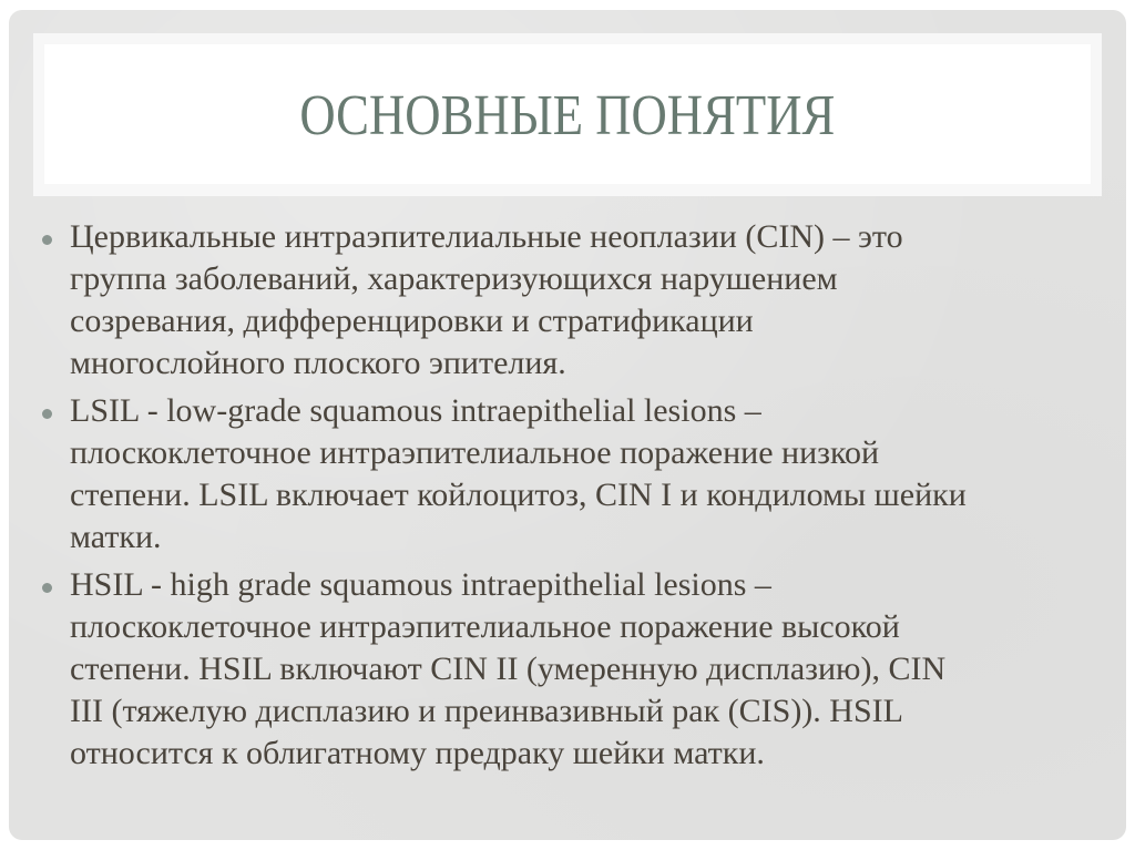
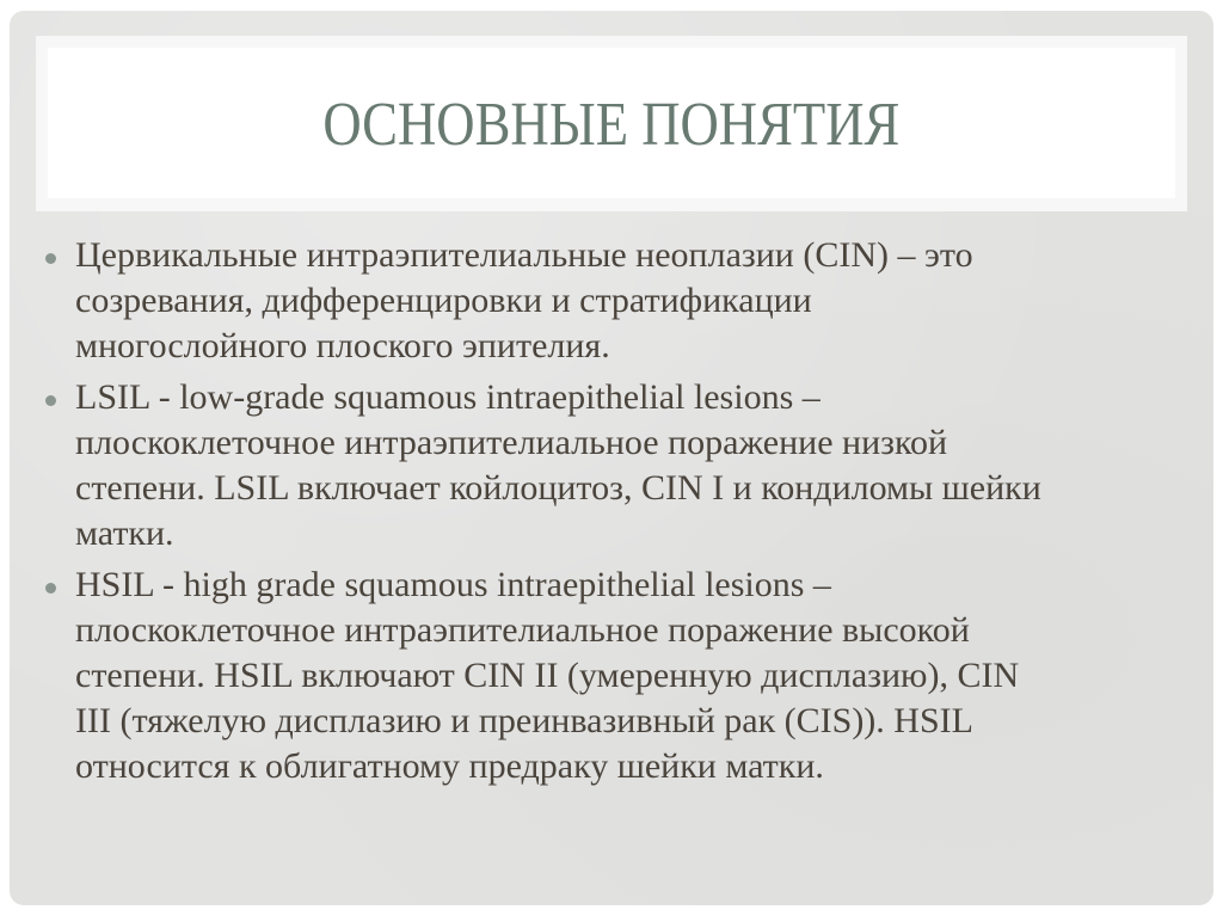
  ОСНОВНЫЕ ПОНЯТИЯ
  Цервикальные интраэпителиальные неоплазии (CIN) – это
- группа заболеваний, характеризующихся нарушением
  созревания, дифференцировки и стратификации
  многослойного плоского эпителия.
  LSIL - low-grade squamous intraepithelial lesions –
  плоскоклеточное интраэпителиальное поражение низкой
  степени. LSIL включает койлоцитоз, CIN I и кондиломы шейки
  матки.
  HSIL - high grade squamous intraepithelial lesions –
  плоскоклеточное интраэпителиальное поражение высокой
  степени. HSIL включают CIN II (умеренную дисплазию), CIN
  III (тяжелую дисплазию и преинвазивный рак (CIS)). HSIL
  относится к облигатному предраку шейки матки.
